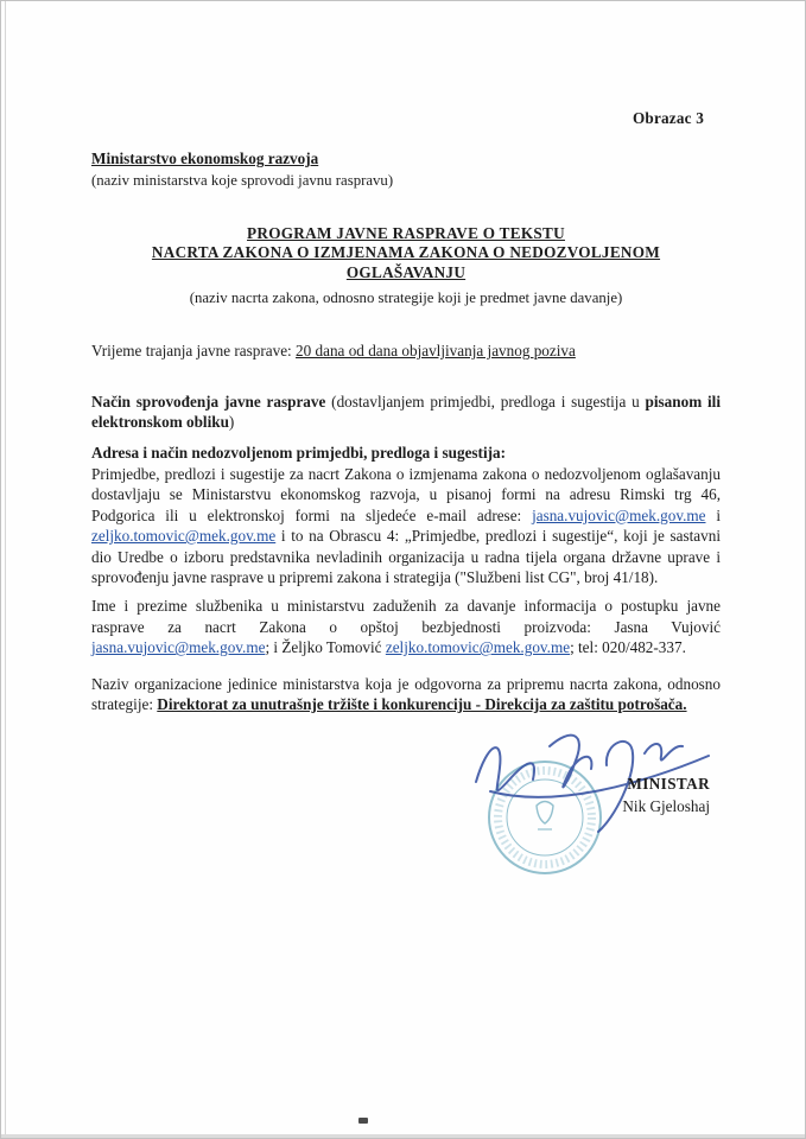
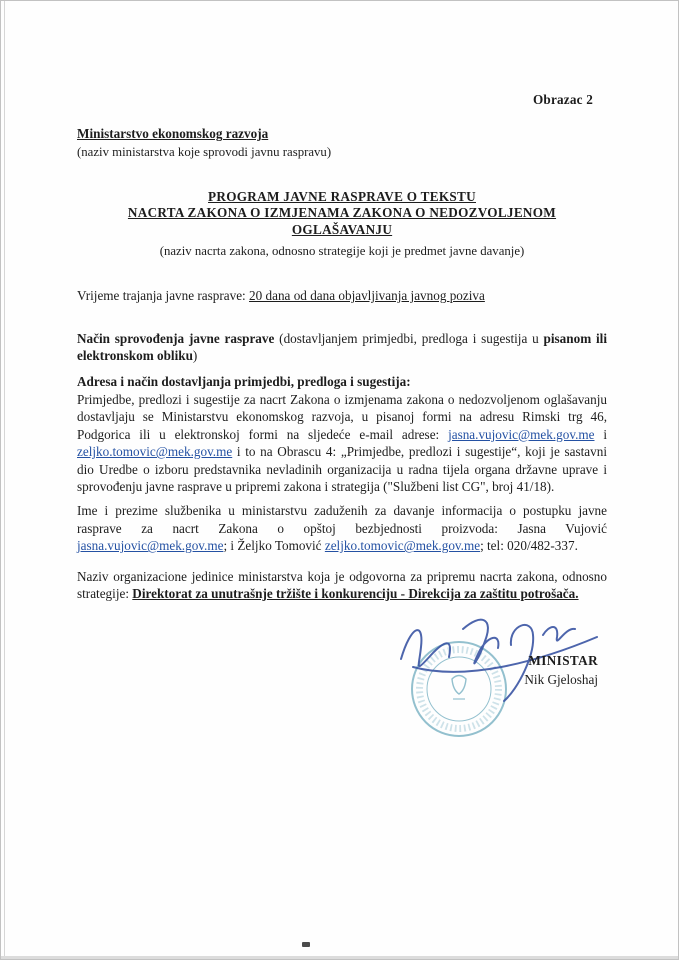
- Obrazac 3
+ Obrazac 2
  Ministarstvo ekonomskog razvoja
  (naziv ministarstva koje sprovodi javnu raspravu)
  PROGRAM JAVNE RASPRAVE O TEKSTU
  NACRTA ZAKONA O IZMJENAMA ZAKONA O NEDOZVOLJENOM
  OGLAŠAVANJU
  (naziv nacrta zakona, odnosno strategije koji je predmet javne davanje)
  Vrijeme trajanja javne rasprave: 20 dana od dana objavljivanja javnog poziva
  Način sprovođenja javne rasprave (dostavljanjem primjedbi, predloga i sugestija u pisanom ili elektronskom obliku)
- Adresa i način nedozvoljenom primjedbi, predloga i sugestija:
+ Adresa i način dostavljanja primjedbi, predloga i sugestija:
  Primjedbe, predlozi i sugestije za nacrt Zakona o izmjenama zakona o nedozvoljenom oglašavanju dostavljaju se Ministarstvu ekonomskog razvoja, u pisanoj formi na adresu Rimski trg 46, Podgorica ili u elektronskoj formi na sljedeće e-mail adrese: jasna.vujovic@mek.gov.me i zeljko.tomovic@mek.gov.me i to na Obrascu 4: „Primjedbe, predlozi i sugestije“, koji je sastavni dio Uredbe o izboru predstavnika nevladinih organizacija u radna tijela organa državne uprave i sprovođenju javne rasprave u pripremi zakona i strategija ("Službeni list CG", broj 41/18).
  Ime i prezime službenika u ministarstvu zaduženih za davanje informacija o postupku javne rasprave za nacrt Zakona o opštoj bezbjednosti proizvoda: Jasna Vujović jasna.vujovic@mek.gov.me; i Željko Tomović zeljko.tomovic@mek.gov.me; tel: 020/482-337.
  Naziv organizacione jedinice ministarstva koja je odgovorna za pripremu nacrta zakona, odnosno strategije: Direktorat za unutrašnje tržište i konkurenciju - Direkcija za zaštitu potrošača.
  MINISTAR
  Nik Gjeloshaj
